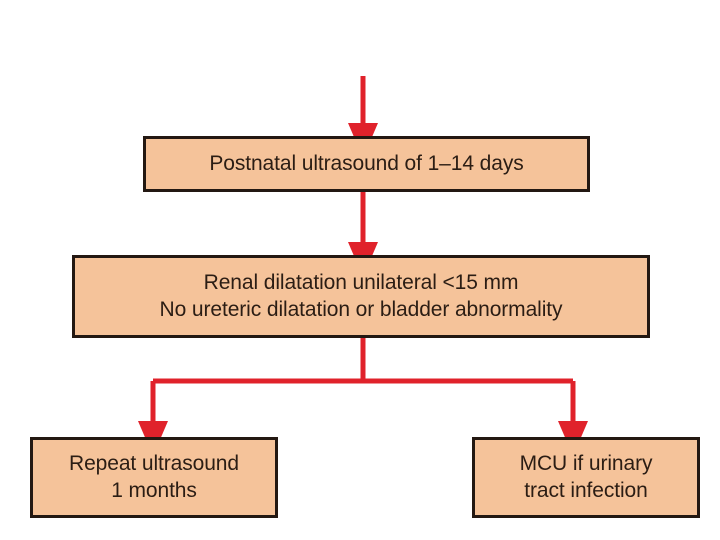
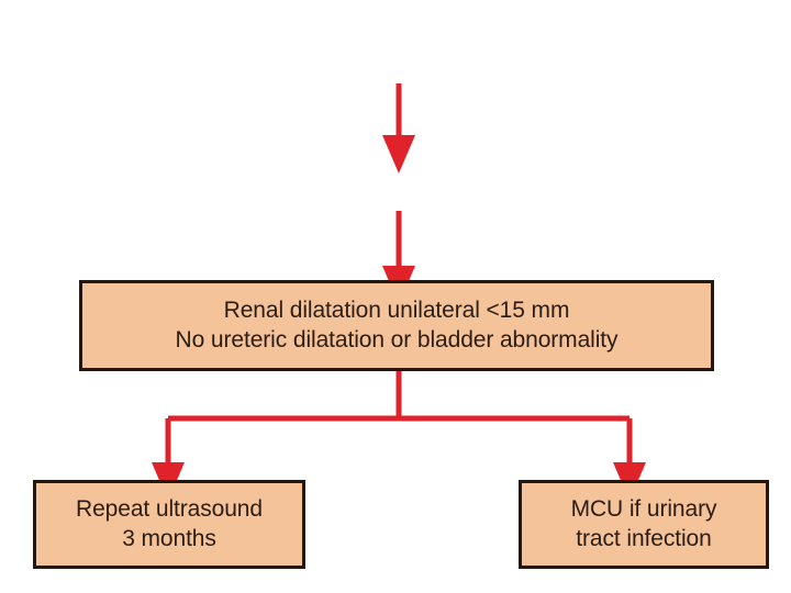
- Postnatal ultrasound of 1–14 days
  Renal dilatation unilateral <15 mm
  No ureteric dilatation or bladder abnormality
  Repeat ultrasound
- 1 months
+ 3 months
  MCU if urinary
  tract infection
